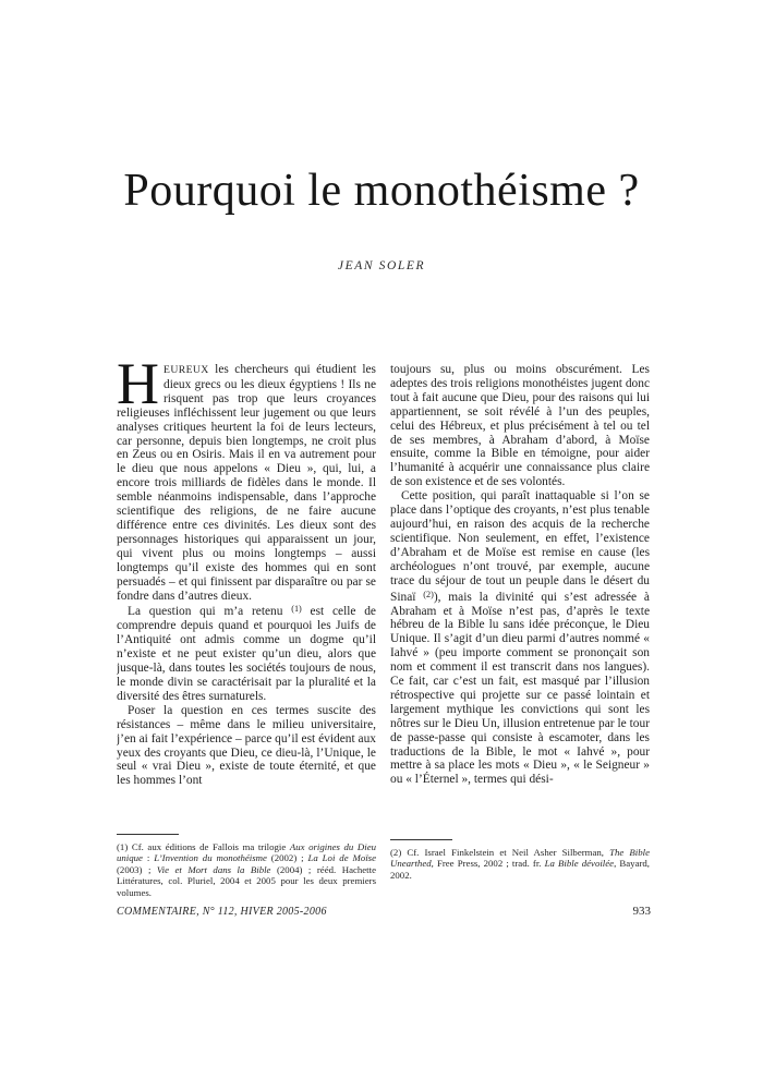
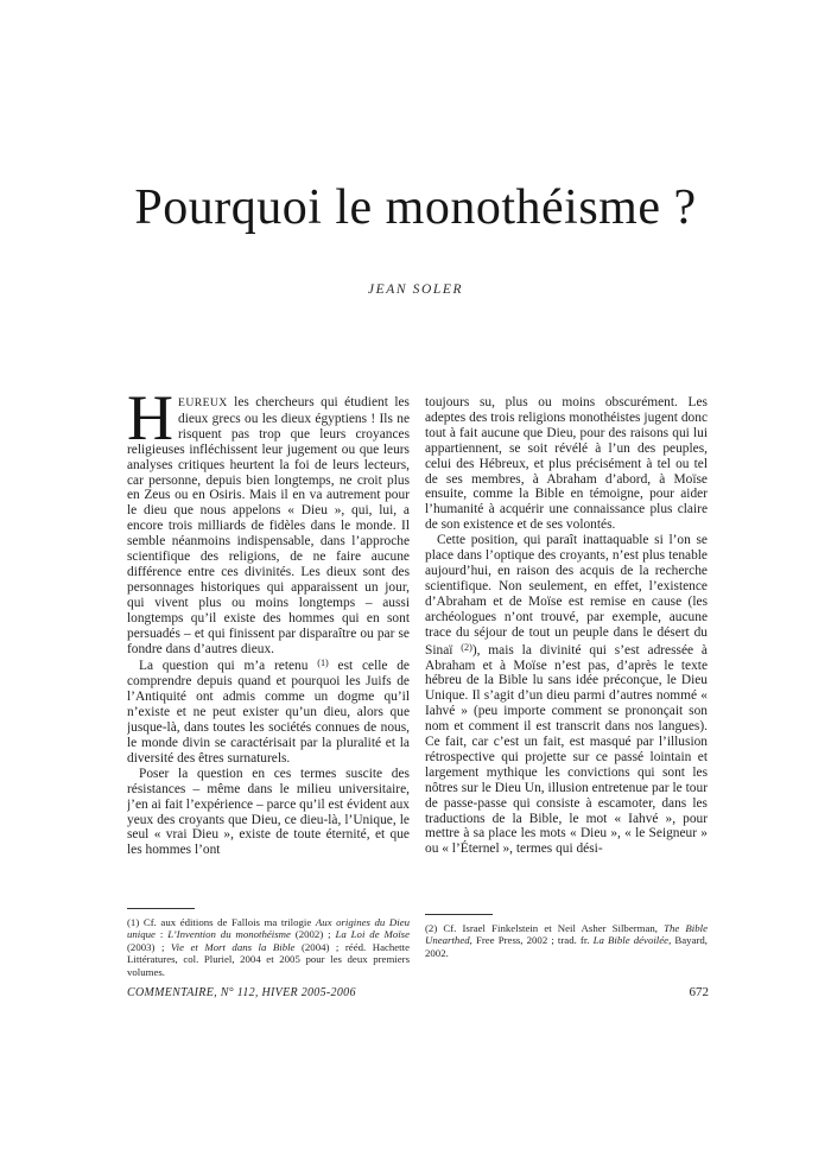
  Pourquoi le monothéisme ?
  JEAN SOLER
  H
  EUREUX les chercheurs qui étudient les dieux grecs ou les dieux égyptiens ! Ils ne risquent pas trop que leurs croyances religieuses infléchissent leur jugement ou que leurs analyses critiques heurtent la foi de leurs lecteurs, car personne, depuis bien longtemps, ne croit plus en Zeus ou en Osiris. Mais il en va autrement pour le dieu que nous appelons « Dieu », qui, lui, a encore trois milliards de fidèles dans le monde. Il semble néanmoins indispensable, dans l’approche scientifique des religions, de ne faire aucune différence entre ces divinités. Les dieux sont des personnages historiques qui apparaissent un jour, qui vivent plus ou moins longtemps – aussi longtemps qu’il existe des hommes qui en sont persuadés – et qui finissent par disparaître ou par se fondre dans d’autres dieux.
- La question qui m’a retenu (1) est celle de comprendre depuis quand et pourquoi les Juifs de l’Antiquité ont admis comme un dogme qu’il n’existe et ne peut exister qu’un dieu, alors que jusque-là, dans toutes les sociétés toujours de nous, le monde divin se caractérisait par la pluralité et la diversité des êtres surnaturels.
+ La question qui m’a retenu (1) est celle de comprendre depuis quand et pourquoi les Juifs de l’Antiquité ont admis comme un dogme qu’il n’existe et ne peut exister qu’un dieu, alors que jusque-là, dans toutes les sociétés connues de nous, le monde divin se caractérisait par la pluralité et la diversité des êtres surnaturels.
  Poser la question en ces termes suscite des résistances – même dans le milieu universitaire, j’en ai fait l’expérience – parce qu’il est évident aux yeux des croyants que Dieu, ce dieu-là, l’Unique, le seul « vrai Dieu », existe de toute éternité, et que les hommes l’ont
  toujours su, plus ou moins obscurément. Les adeptes des trois religions monothéistes jugent donc tout à fait aucune que Dieu, pour des raisons qui lui appartiennent, se soit révélé à l’un des peuples, celui des Hébreux, et plus précisément à tel ou tel de ses membres, à Abraham d’abord, à Moïse ensuite, comme la Bible en témoigne, pour aider l’humanité à acquérir une connaissance plus claire de son existence et de ses volontés.
  Cette position, qui paraît inattaquable si l’on se place dans l’optique des croyants, n’est plus tenable aujourd’hui, en raison des acquis de la recherche scientifique. Non seulement, en effet, l’existence d’Abraham et de Moïse est remise en cause (les archéologues n’ont trouvé, par exemple, aucune trace du séjour de tout un peuple dans le désert du Sinaï (2)), mais la divinité qui s’est adressée à Abraham et à Moïse n’est pas, d’après le texte hébreu de la Bible lu sans idée préconçue, le Dieu Unique. Il s’agit d’un dieu parmi d’autres nommé « Iahvé » (peu importe comment se prononçait son nom et comment il est transcrit dans nos langues). Ce fait, car c’est un fait, est masqué par l’illusion rétrospective qui projette sur ce passé lointain et largement mythique les convictions qui sont les nôtres sur le Dieu Un, illusion entretenue par le tour de passe-passe qui consiste à escamoter, dans les traductions de la Bible, le mot « Iahvé », pour mettre à sa place les mots « Dieu », « le Seigneur » ou « l’Éternel », termes qui dési-
  (1) Cf. aux éditions de Fallois ma trilogie Aux origines du Dieu unique : L’Invention du monothéisme (2002) ; La Loi de Moïse (2003) ; Vie et Mort dans la Bible (2004) ; rééd. Hachette Littératures, col. Pluriel, 2004 et 2005 pour les deux premiers volumes.
  (2) Cf. Israel Finkelstein et Neil Asher Silberman, The Bible Unearthed, Free Press, 2002 ; trad. fr. La Bible dévoilée, Bayard, 2002.
  COMMENTAIRE, N° 112, HIVER 2005-2006
- 933
+ 672
